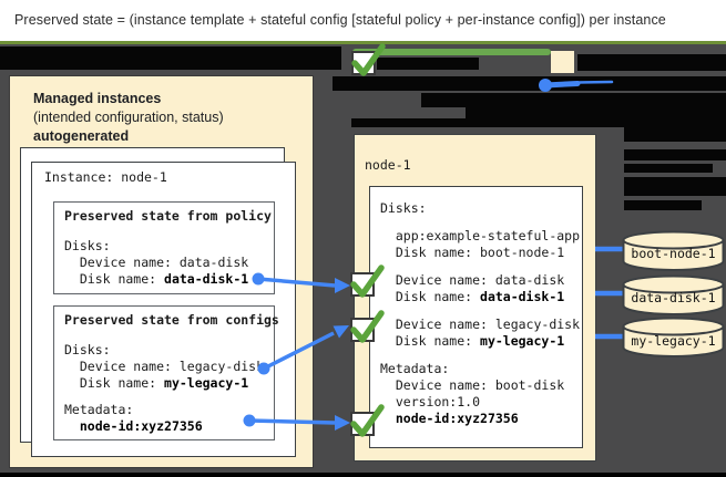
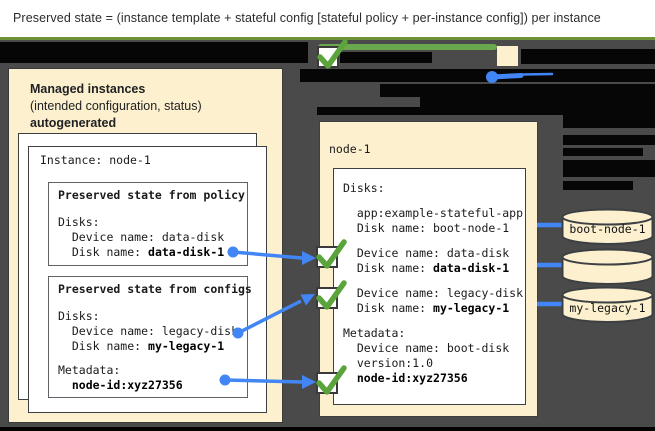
  Preserved state = (instance template + stateful config [stateful policy + per-instance config]) per instance
  Managed instances
  (intended configuration, status)
  autogenerated
  Instance: node-1
  Preserved state from policy
  Disks:
  Device name: data-disk
  Disk name: data-disk-1
  Preserved state from configs
  Disks:
  Device name: legacy-dis
  Disk name: my-legacy-1
  Metadata:
  node-id:xyz27356
  node-1
  Disks:
  app:example-stateful-app
  Disk name: boot-node-1
  Device name: data-disk
  Disk name: data-disk-1
  Device name: legacy-disk
  Disk name: my-legacy-1
  Metadata:
  Device name: boot-disk
  version:1.0
  node-id:xyz27356
  boot-node-1
- data-disk-1
  my-legacy-1
